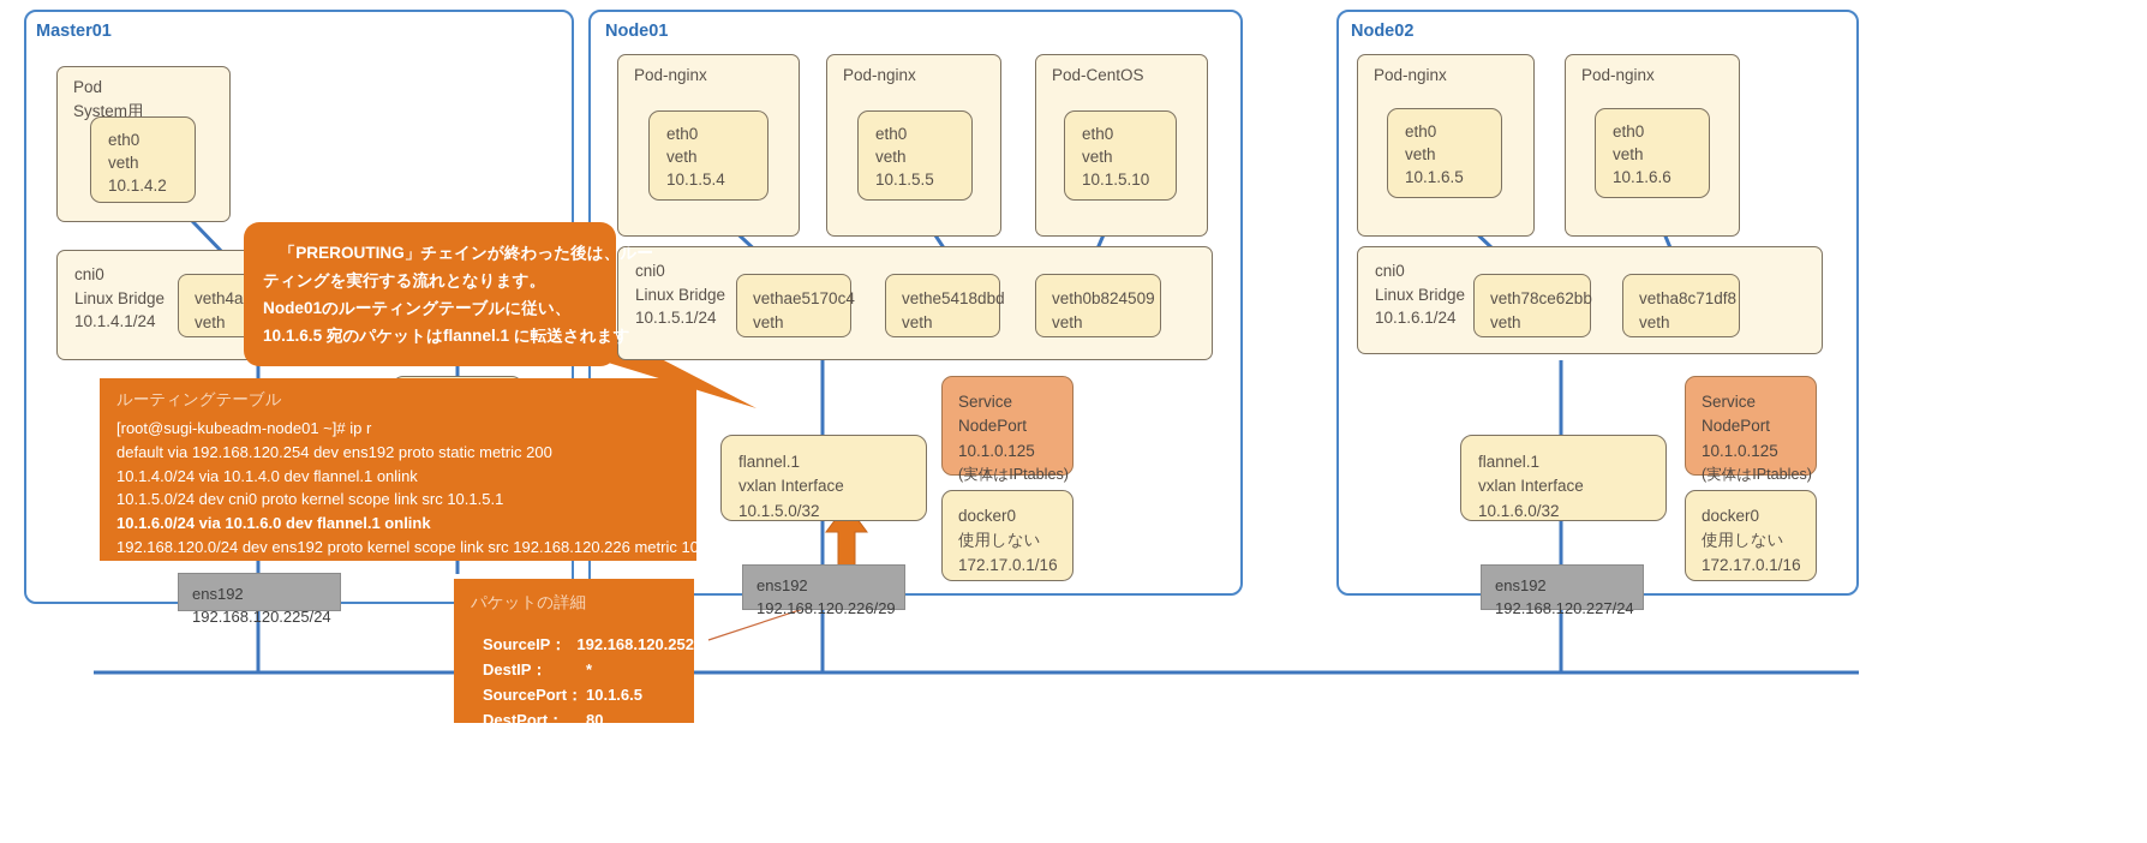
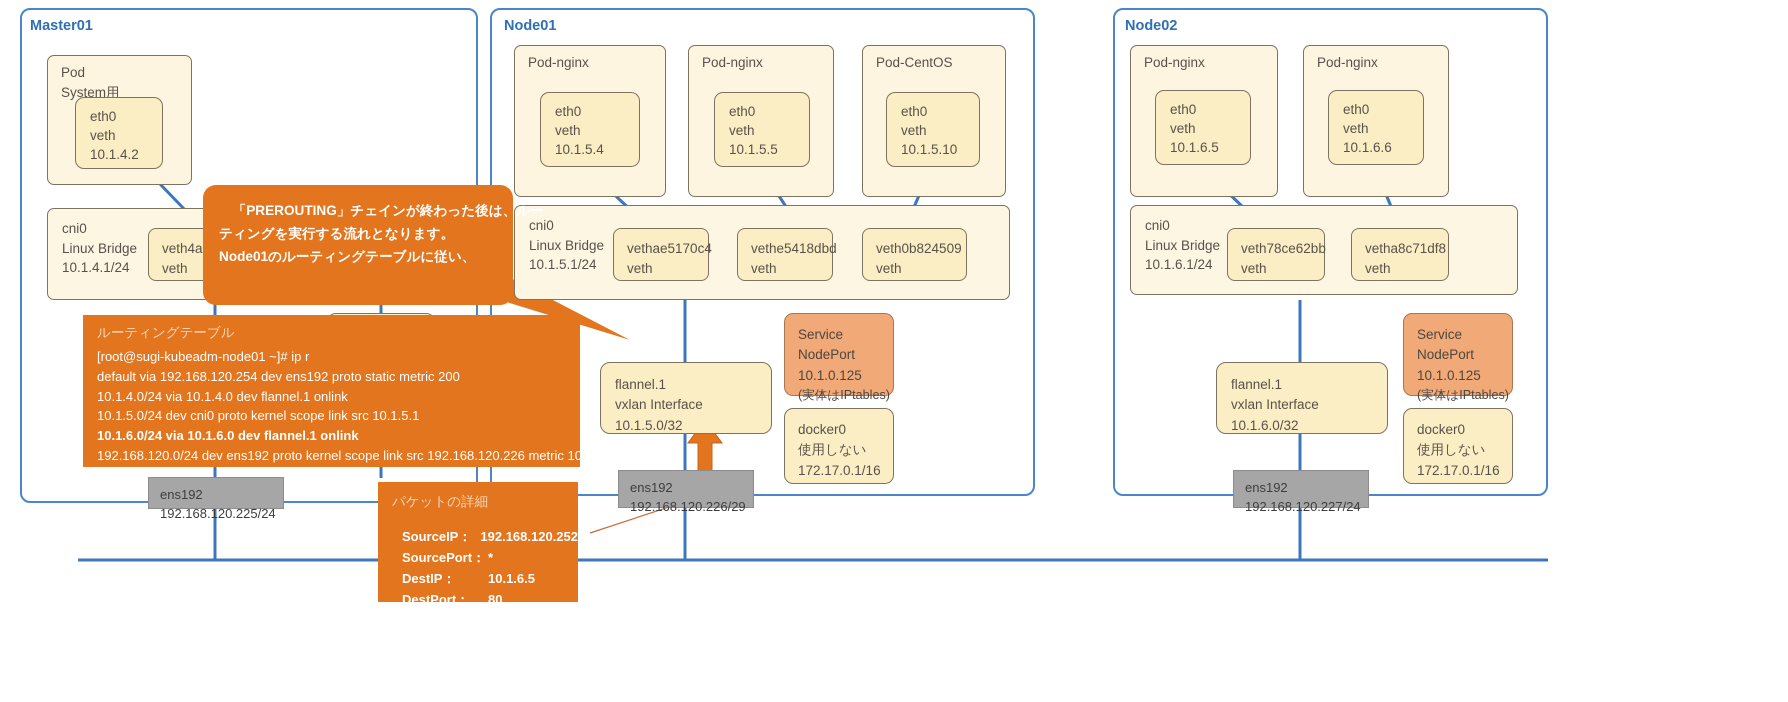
  Master01
  Pod
  System用
  eth0
  veth
  10.1.4.2
  cni0
  Linux Bridge
  10.1.4.1/24
  veth
  ens192
  192.168.120.225/24
  Node01
  Pod-nginx
  eth0
  veth
  10.1.5.4
  Pod-nginx
  eth0
  veth
  10.1.5.5
  Pod-CentOS
  eth0
  veth
  10.1.5.10
  cni0
  Linux Bridge
  10.1.5.1/24
  vethae5170c4
  veth
  vethe5418dbd
  veth
  veth0b824509
  veth
  flannel.1
  vxlan Interface
  10.1.5.0/32
  Service
  NodePort
  10.1.0.125
  (実体はIPtables)
  docker0
  使用しない
  172.17.0.1/16
  ens192
  192.168.120.226/29
  Node02
  Pod-nginx
  eth0
  veth
  10.1.6.5
  Pod-nginx
  eth0
  veth
  10.1.6.6
  cni0
  Linux Bridge
  10.1.6.1/24
  veth78ce62bb
  veth
  vetha8c71df8
  veth
  flannel.1
  vxlan Interface
  10.1.6.0/32
  Service
  NodePort
  10.1.0.125
  (実体はIPtables)
  docker0
  使用しない
  172.17.0.1/16
  ens192
  192.168.120.227/24
  「PREROUTING」チェインが終わった後は、ルー
  ティングを実行する流れとなります。
  Node01のルーティングテーブルに従い、
- 10.1.6.5 宛のパケットはflannel.1 に転送されます
  ルーティングテーブル
  [root@sugi-kubeadm-node01 ~]# ip r
  default via 192.168.120.254 dev ens192 proto static metric 200
  10.1.4.0/24 via 10.1.4.0 dev flannel.1 onlink
  10.1.5.0/24 dev cni0 proto kernel scope link src 10.1.5.1
  10.1.6.0/24 via 10.1.6.0 dev flannel.1 onlink
  192.168.120.0/24 dev ens192 proto kernel scope link src 192.168.120.226 metric 100
  パケットの詳細
  SourceIP：
  192.168.120.252
- DestIP：
+ SourcePort：
  *
- SourcePort：
+ DestIP：
  10.1.6.5
  DestPort：
  80
